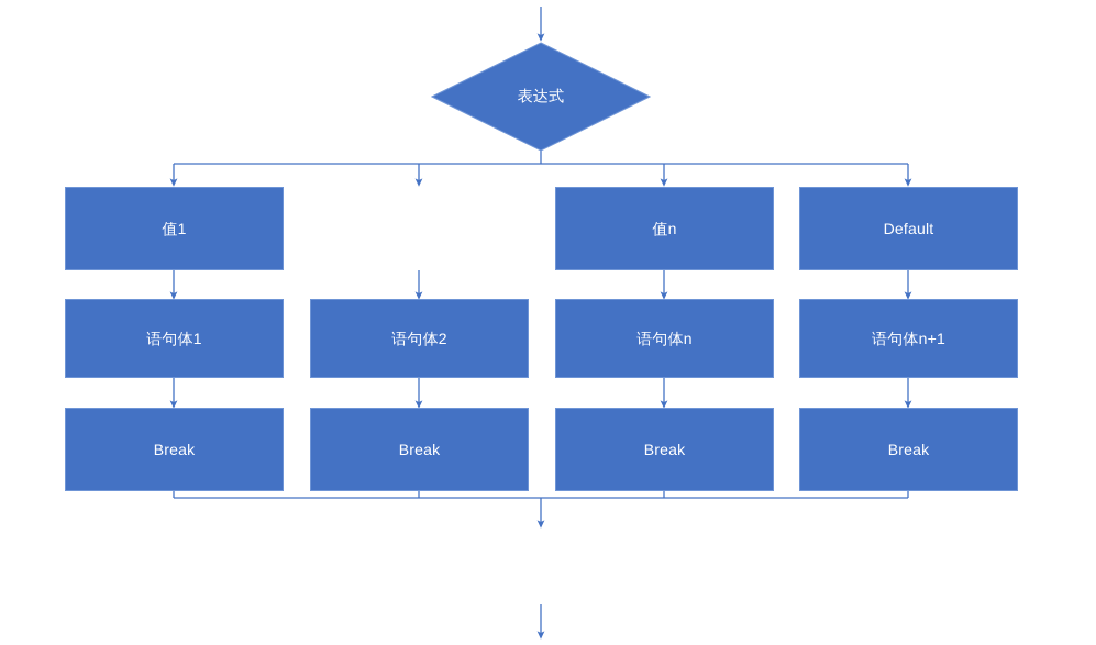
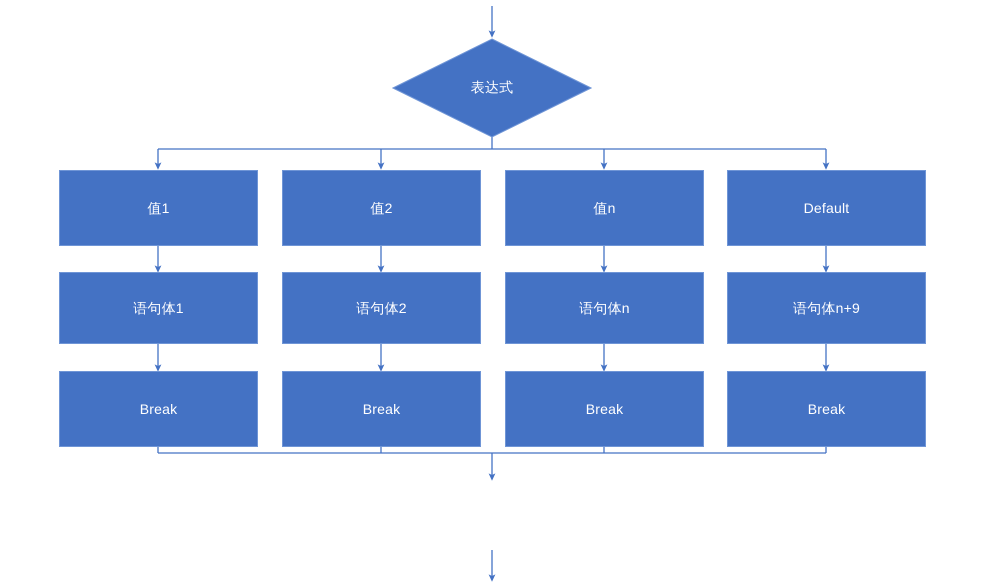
  表达式
  值1
+ 值2
  值n
  Default
  语句体1
  语句体2
  语句体n
- 语句体n+1
+ 语句体n+9
  Break
  Break
  Break
  Break
